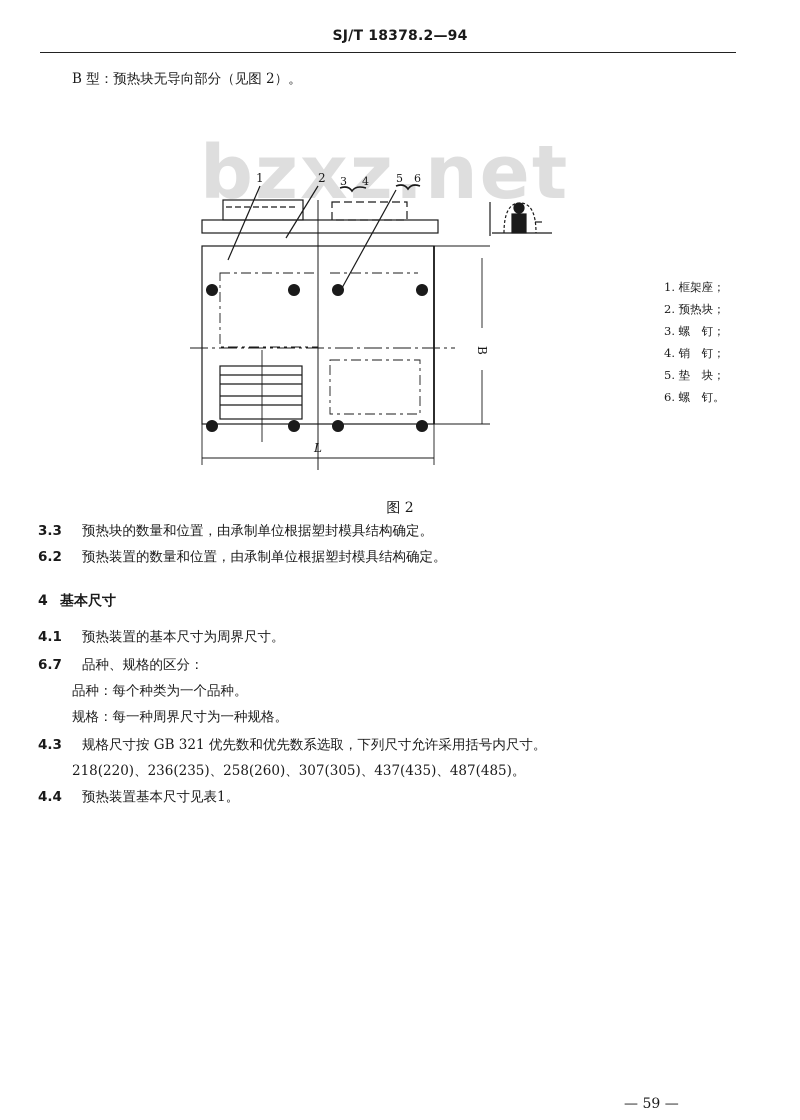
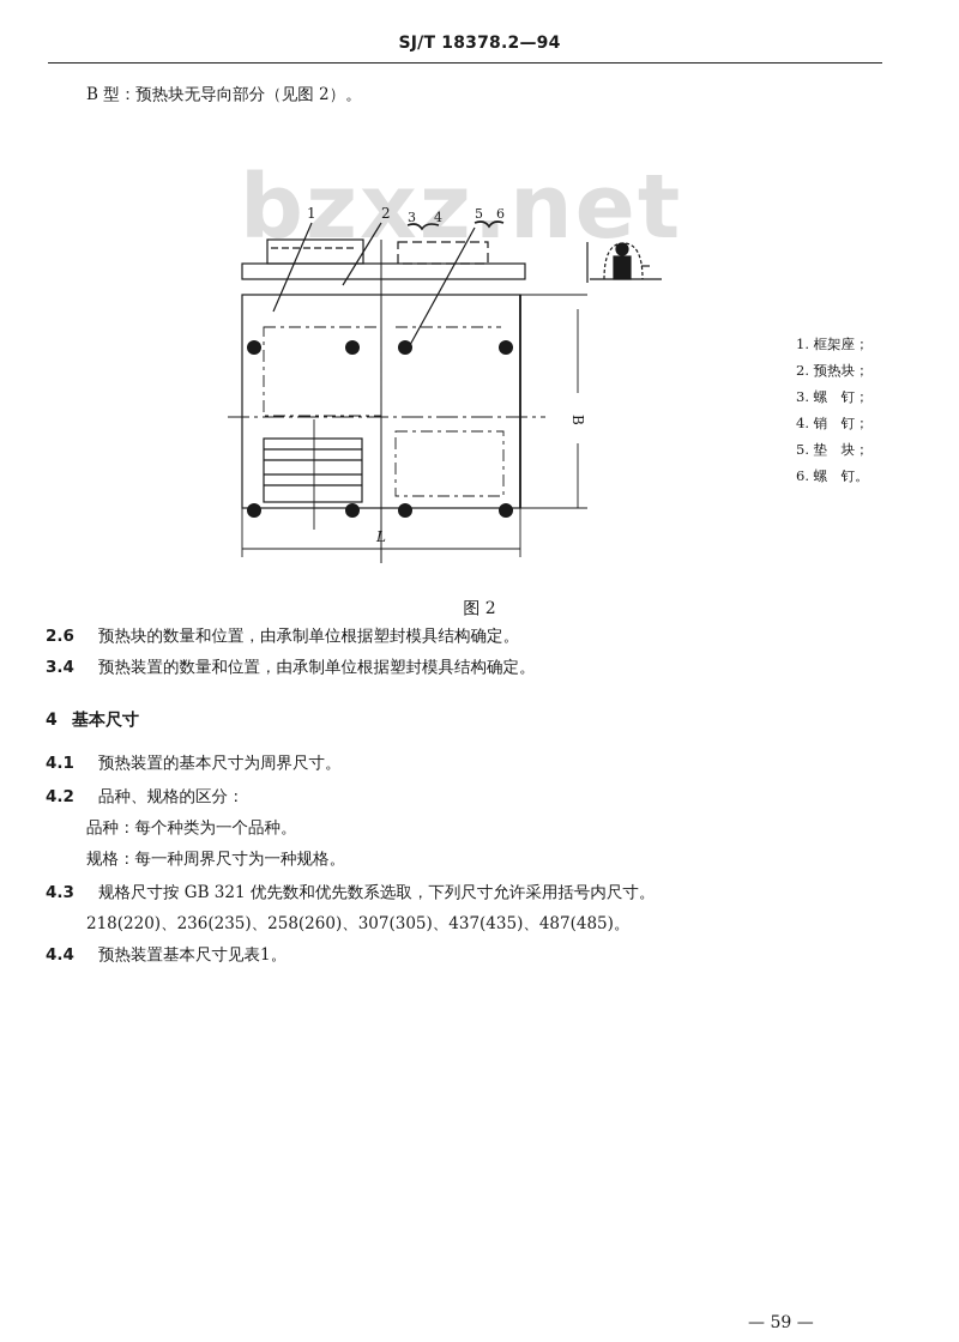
  SJ/T 18378.2—94
  B 型：预热块无导向部分（见图 2）。
  bzxz.net
  1
  2
  3
  4
  5
  6
  L
  1. 框架座；
  2. 预热块；
  3. 螺 钉；
  4. 销 钉；
  5. 垫 块；
  6. 螺 钉。
  图 2
- 3.3 预热块的数量和位置，由承制单位根据塑封模具结构确定。
+ 2.6 预热块的数量和位置，由承制单位根据塑封模具结构确定。
- 6.2 预热装置的数量和位置，由承制单位根据塑封模具结构确定。
+ 3.4 预热装置的数量和位置，由承制单位根据塑封模具结构确定。
  4 基本尺寸
  4.1 预热装置的基本尺寸为周界尺寸。
- 6.7 品种、规格的区分：
+ 4.2 品种、规格的区分：
  品种：每个种类为一个品种。
  规格：每一种周界尺寸为一种规格。
  4.3 规格尺寸按 GB 321 优先数和优先数系选取，下列尺寸允许采用括号内尺寸。
  218(220)、236(235)、258(260)、307(305)、437(435)、487(485)。
  4.4 预热装置基本尺寸见表1。
  — 59 —
